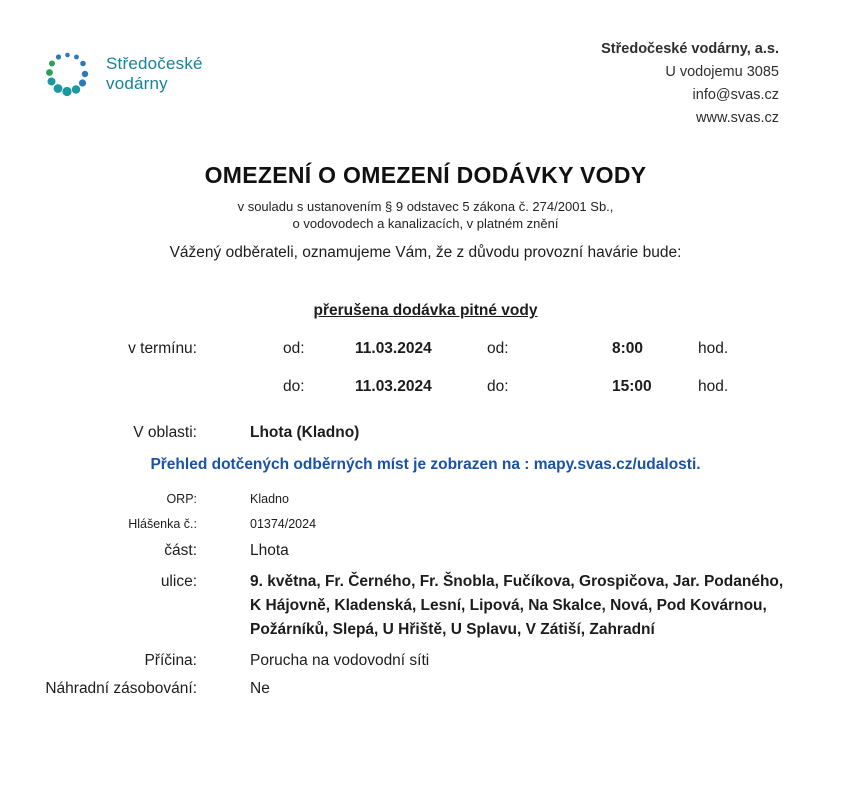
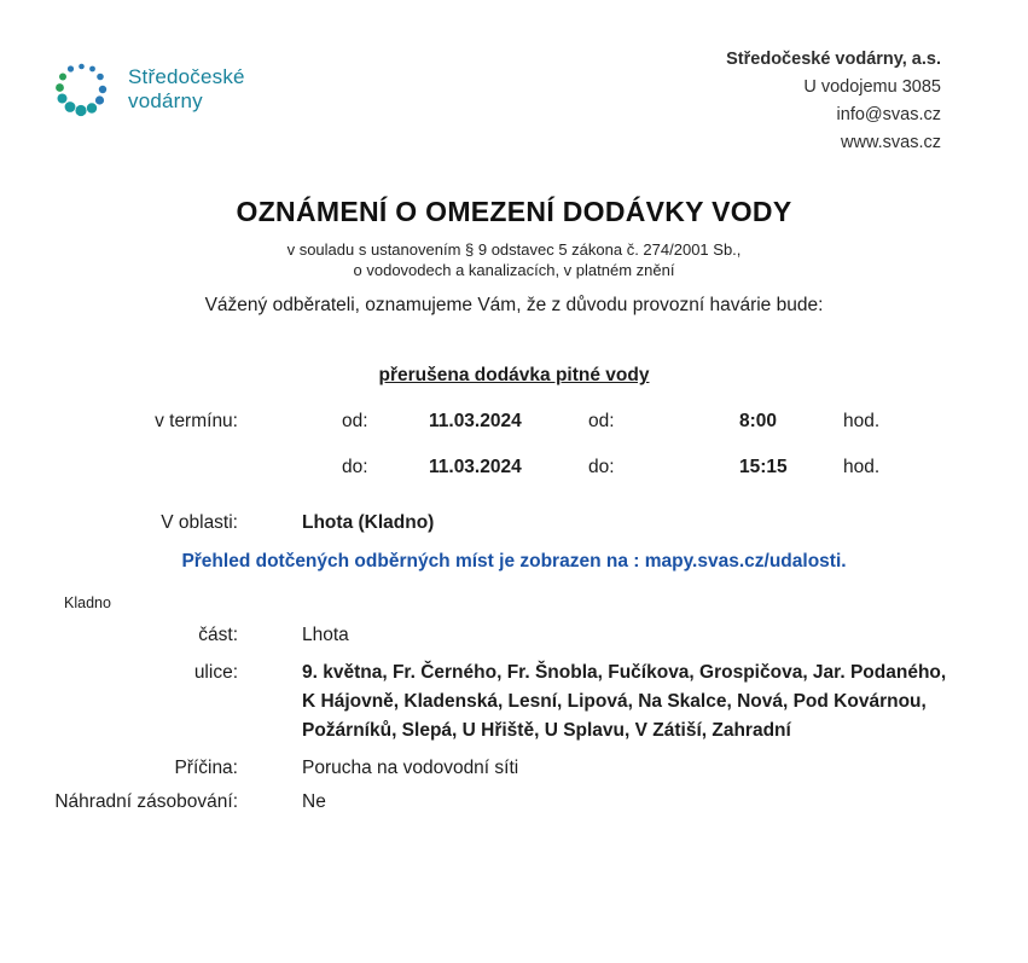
  Středočeské
  vodárny
  Středočeské vodárny, a.s.
  U vodojemu 3085
  info@svas.cz
  www.svas.cz
- OMEZENÍ O OMEZENÍ DODÁVKY VODY
+ OZNÁMENÍ O OMEZENÍ DODÁVKY VODY
  v souladu s ustanovením § 9 odstavec 5 zákona č. 274/2001 Sb.,
  o vodovodech a kanalizacích, v platném znění
  Vážený odběrateli, oznamujeme Vám, že z důvodu provozní havárie bude:
  přerušena dodávka pitné vody
  v termínu:
  od:
  11.03.2024
  od:
  8:00
  hod.
  do:
  11.03.2024
  do:
- 15:00
+ 15:15
  hod.
  V oblasti:
  Lhota (Kladno)
  Přehled dotčených odběrných míst je zobrazen na : mapy.svas.cz/udalosti.
- ORP:
  Kladno
- Hlášenka č.:
- 01374/2024
  část:
  Lhota
  ulice:
  9. května, Fr. Černého, Fr. Šnobla, Fučíkova, Grospičova, Jar. Podaného, K Hájovně, Kladenská, Lesní, Lipová, Na Skalce, Nová, Pod Kovárnou, Požárníků, Slepá, U Hřiště, U Splavu, V Zátiší, Zahradní
  Příčina:
  Porucha na vodovodní síti
  Náhradní zásobování:
  Ne
